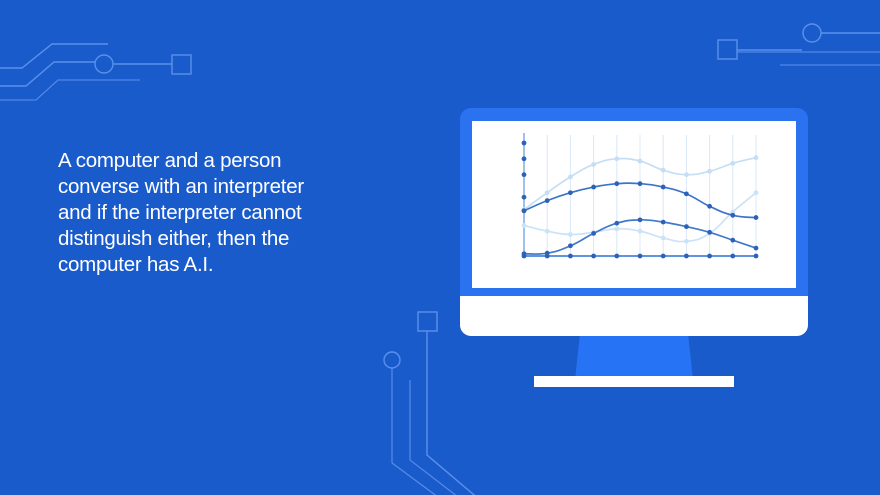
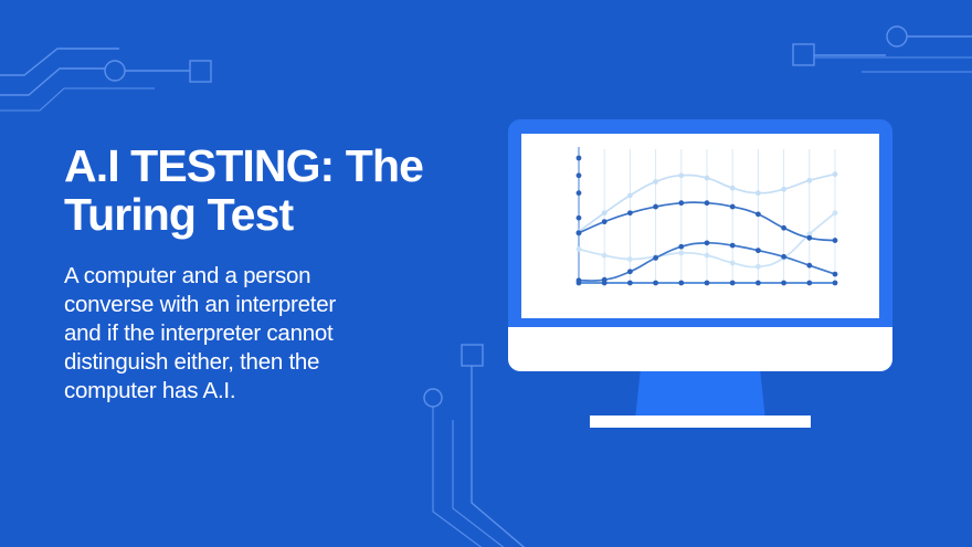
+ A.I TESTING: The Turing Test
  A computer and a person
  converse with an interpreter
  and if the interpreter cannot
  distinguish either, then the
  computer has A.I.
